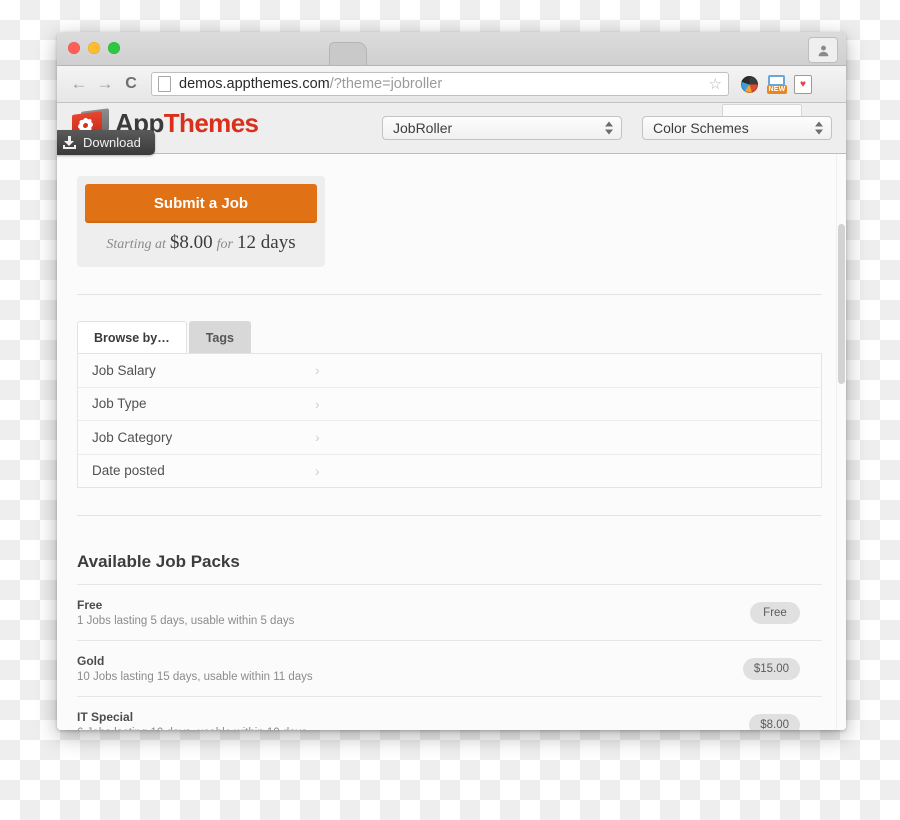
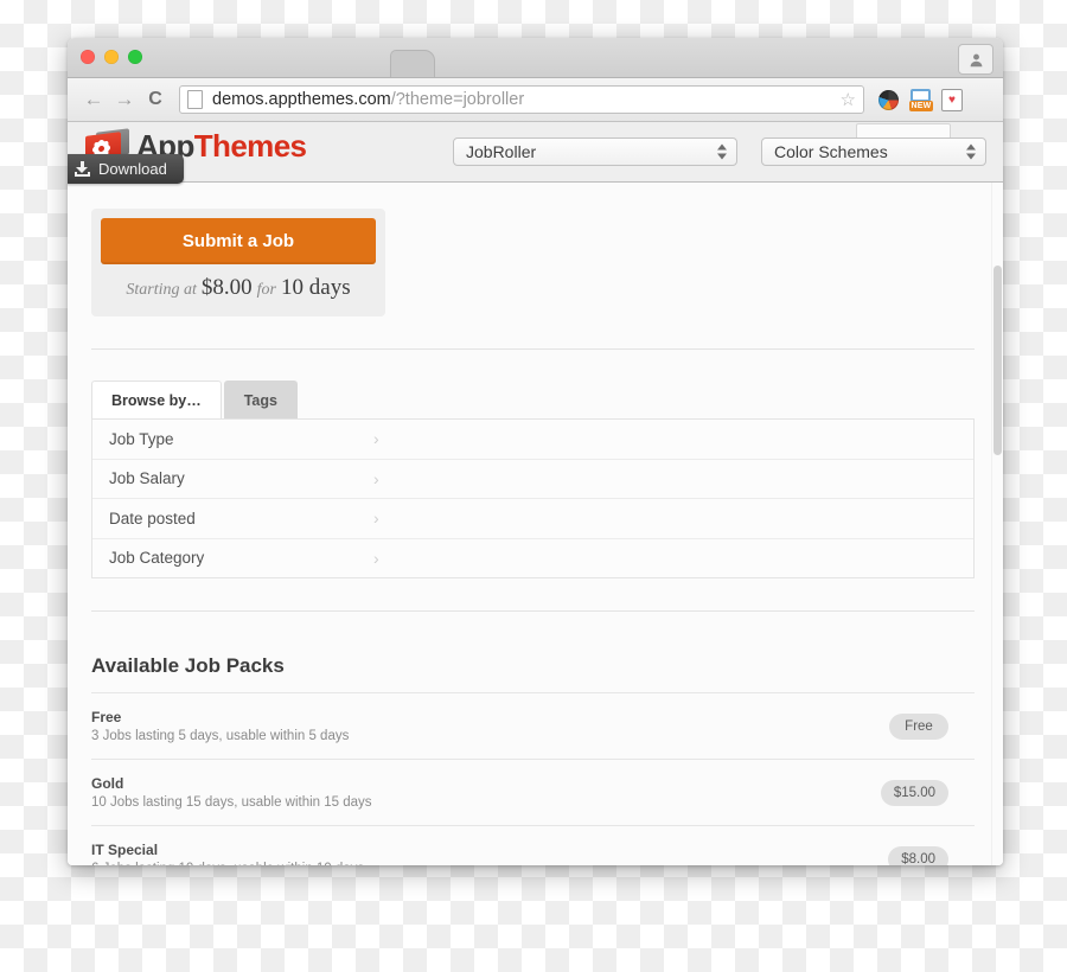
  ←
  →
  C
  demos.appthemes.com/?theme=jobroller
  ☆
  ♥
  AppThemes
  Download
  JobRoller
  Color Schemes
  Submit a Job
- Starting at $8.00 for 12 days
+ Starting at $8.00 for 10 days
  Browse by…
  Tags
- Job Salary
+ Job Type
  ›
- Job Type
+ Job Salary
  ›
- Job Category
+ Date posted
  ›
- Date posted
+ Job Category
  ›
  Available Job Packs
  Free
- 1 Jobs lasting 5 days, usable within 5 days
+ 3 Jobs lasting 5 days, usable within 5 days
  Free
  Gold
- 10 Jobs lasting 15 days, usable within 11 days
+ 10 Jobs lasting 15 days, usable within 15 days
  $15.00
  IT Special
  $8.00
